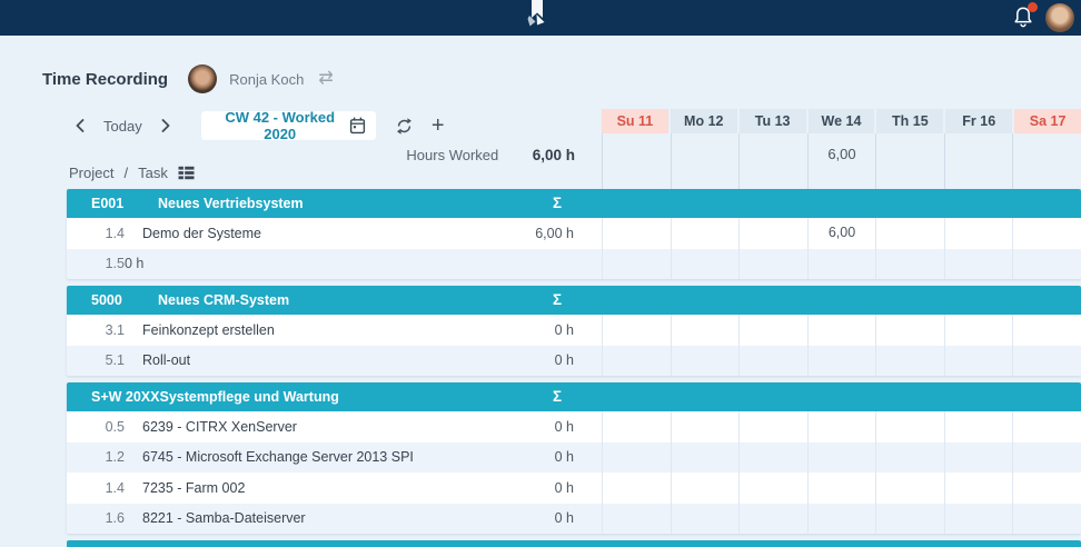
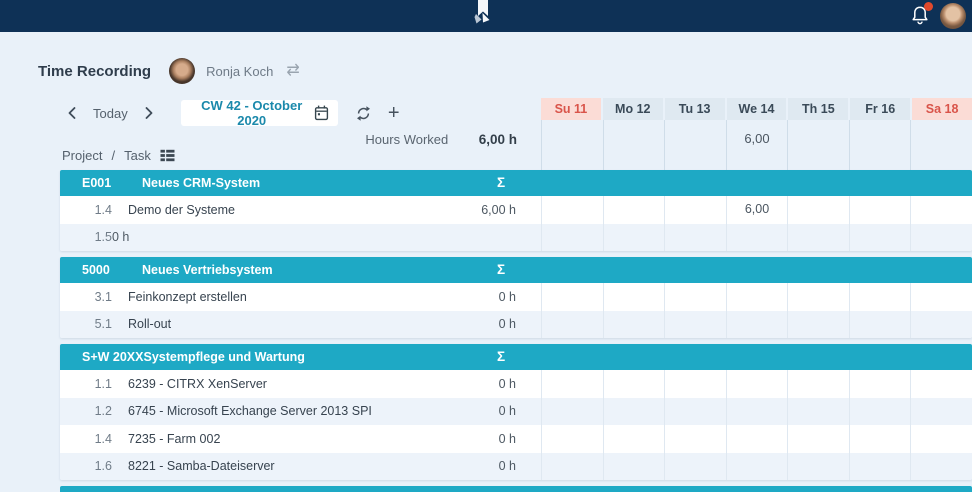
  Time Recording
  Ronja Koch
  ⇄
  Today
- CW 42 - Worked 2020
+ CW 42 - October 2020
  +
  Su 11
  Mo 12
  Tu 13
  We 14
  Th 15
  Fr 16
- Sa 17
+ Sa 18
  6,00
  Hours Worked 6,00 h
  Project
  /
  Task
  E001
- Neues Vertriebsystem
+ Neues CRM-System
  Σ
  1.4
  Demo der Systeme
  6,00 h
  6,00
  1.5
  0 h
  5000
- Neues CRM-System
+ Neues Vertriebsystem
  Σ
  3.1
  Feinkonzept erstellen
  0 h
  5.1
  Roll-out
  0 h
  S+W 20XX
  Systempflege und Wartung
  Σ
- 0.5
+ 1.1
  6239 - CITRX XenServer
  0 h
  1.2
  6745 - Microsoft Exchange Server 2013 SPI
  0 h
  1.4
  7235 - Farm 002
  0 h
  1.6
  8221 - Samba-Dateiserver
  0 h
